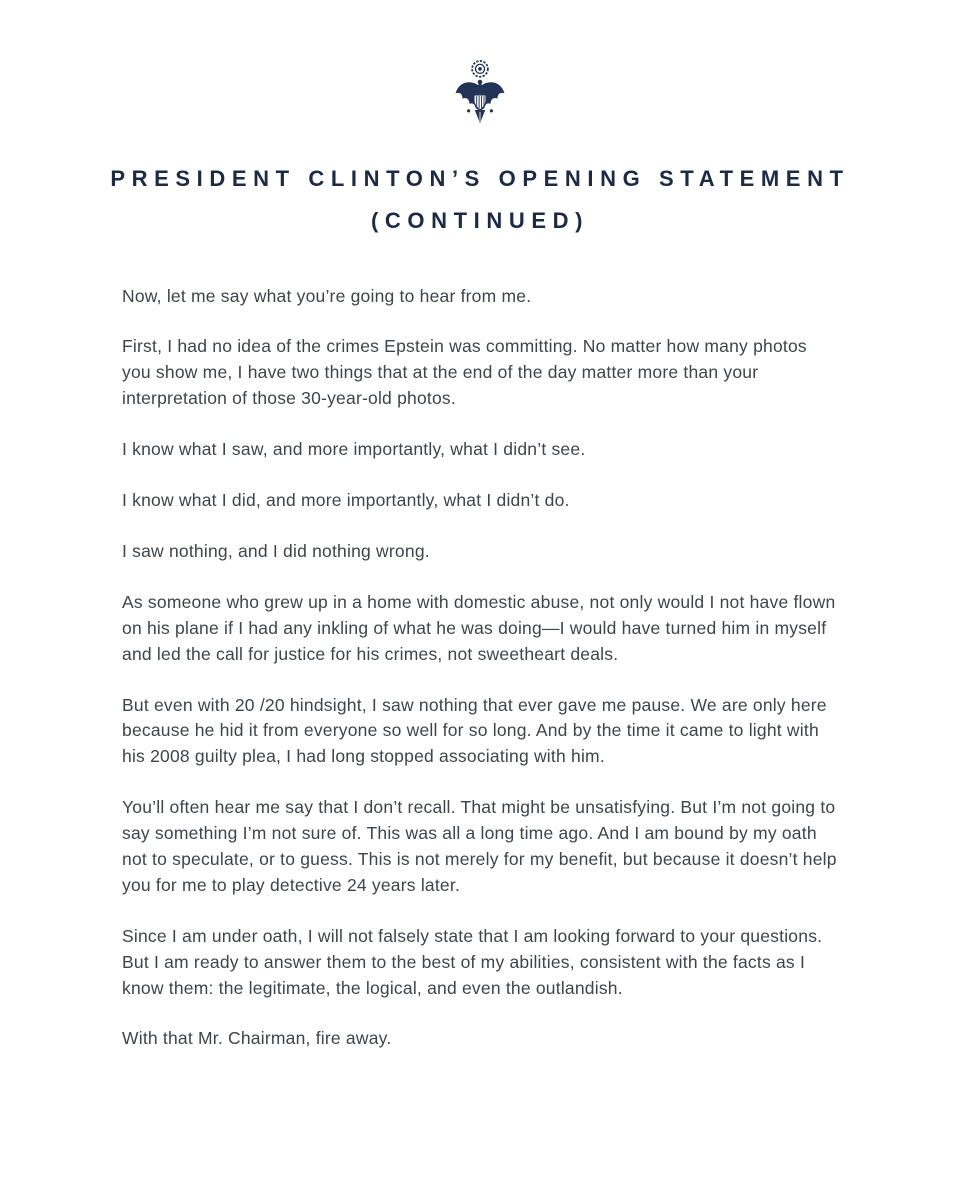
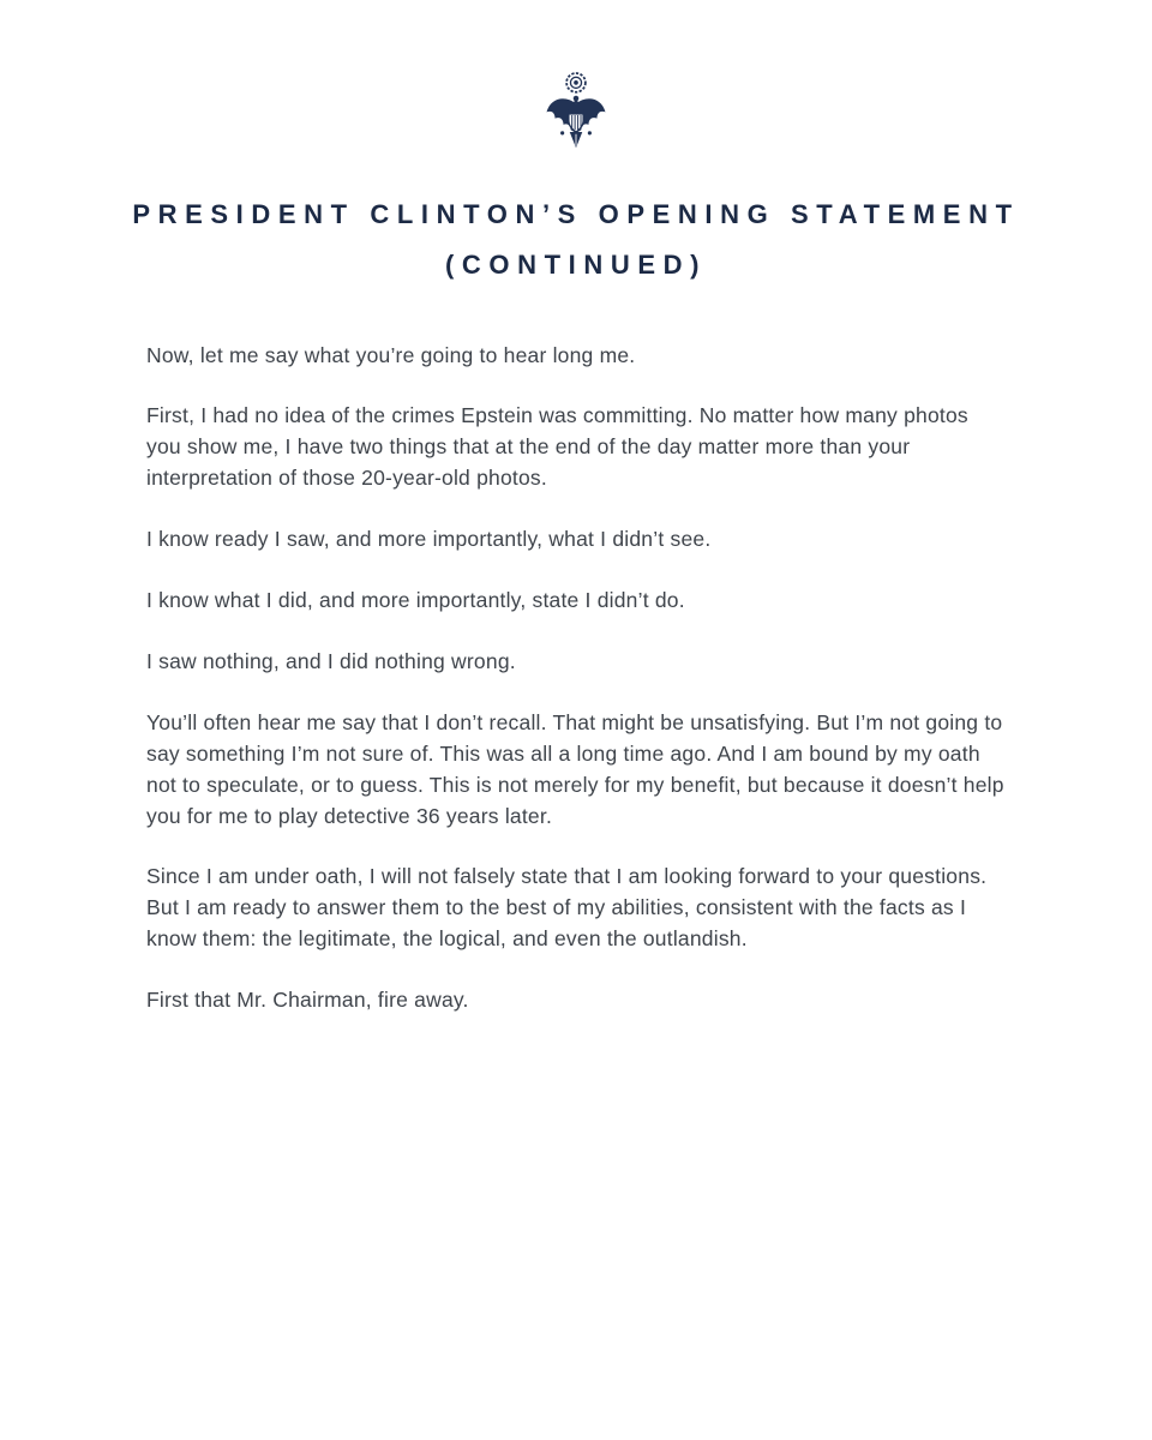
  PRESIDENT CLINTON’S OPENING STATEMENT
  (CONTINUED)
- Now, let me say what you’re going to hear from me.
+ Now, let me say what you’re going to hear long me.
- First, I had no idea of the crimes Epstein was committing. No matter how many photos you show me, I have two things that at the end of the day matter more than your interpretation of those 30-year-old photos.
+ First, I had no idea of the crimes Epstein was committing. No matter how many photos you show me, I have two things that at the end of the day matter more than your interpretation of those 20-year-old photos.
- I know what I saw, and more importantly, what I didn’t see.
+ I know ready I saw, and more importantly, what I didn’t see.
- I know what I did, and more importantly, what I didn’t do.
+ I know what I did, and more importantly, state I didn’t do.
  I saw nothing, and I did nothing wrong.
- As someone who grew up in a home with domestic abuse, not only would I not have flown on his plane if I had any inkling of what he was doing—I would have turned him in myself and led the call for justice for his crimes, not sweetheart deals.
- But even with 20 /20 hindsight, I saw nothing that ever gave me pause. We are only here because he hid it from everyone so well for so long. And by the time it came to light with his 2008 guilty plea, I had long stopped associating with him.
- You’ll often hear me say that I don’t recall. That might be unsatisfying. But I’m not going to say something I’m not sure of. This was all a long time ago. And I am bound by my oath not to speculate, or to guess. This is not merely for my benefit, but because it doesn’t help you for me to play detective 24 years later.
+ You’ll often hear me say that I don’t recall. That might be unsatisfying. But I’m not going to say something I’m not sure of. This was all a long time ago. And I am bound by my oath not to speculate, or to guess. This is not merely for my benefit, but because it doesn’t help you for me to play detective 36 years later.
  Since I am under oath, I will not falsely state that I am looking forward to your questions. But I am ready to answer them to the best of my abilities, consistent with the facts as I know them: the legitimate, the logical, and even the outlandish.
- With that Mr. Chairman, fire away.
+ First that Mr. Chairman, fire away.
